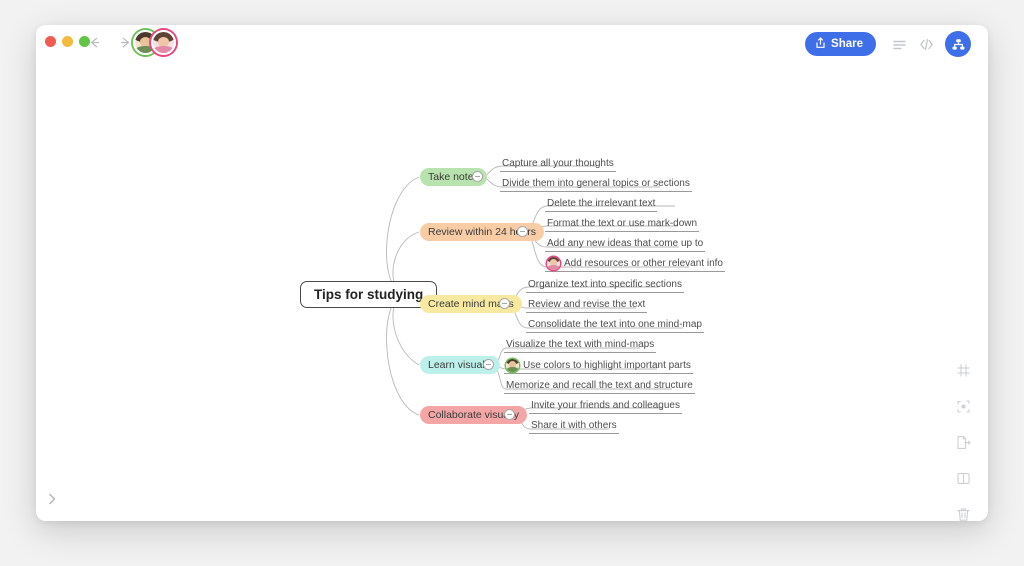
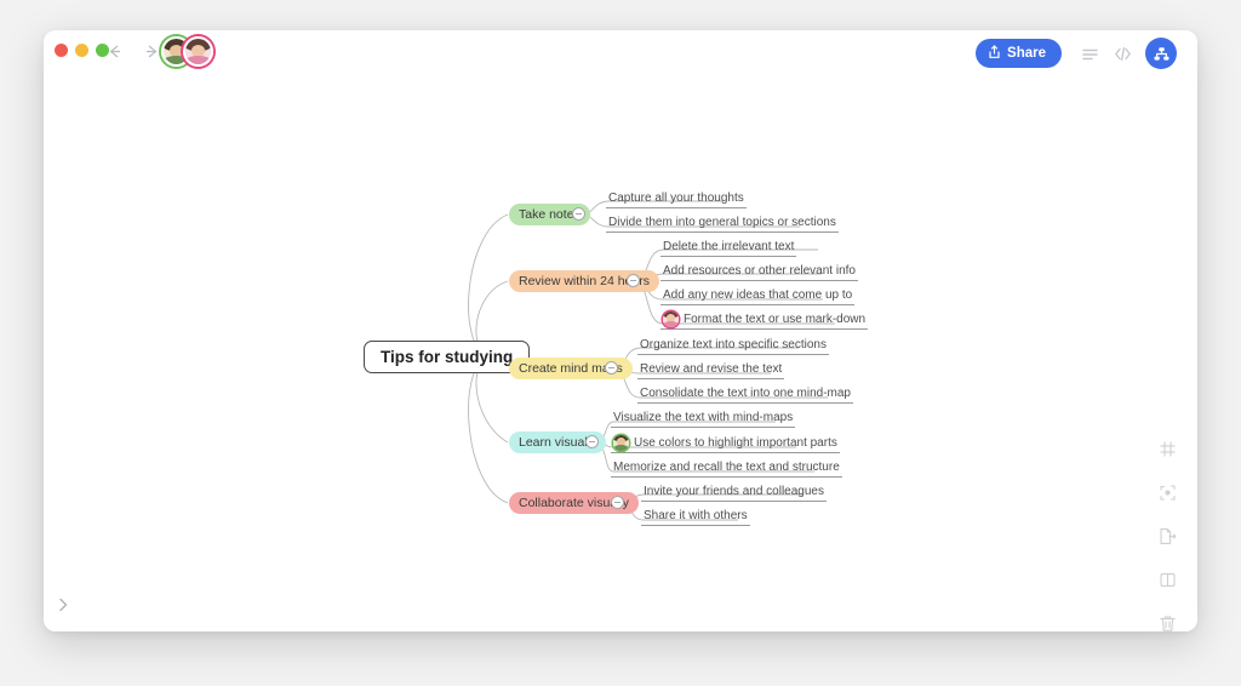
  Share
  Tips for studying
  Take note
  Capture all your thoughts
  Divide them into general topics or sections
  Review within 24 hrs
  Delete the irrelevant text
- Format the text or use mark-down
+ Add resources or other relevant info
  Add any new ideas that come up to
- Add resources or other relevant info
+ Format the text or use mark-down
  Create mind ms
  Organize text into specific sections
  Review and revise the text
  Consolidate the text into one mind-map
  Learn visua
  Visualize the text with mind-maps
  Use colors to highlight important parts
  Memorize and recall the text and structure
  Collaborate visuy
  Invite your friends and colleagues
  Share it with others
